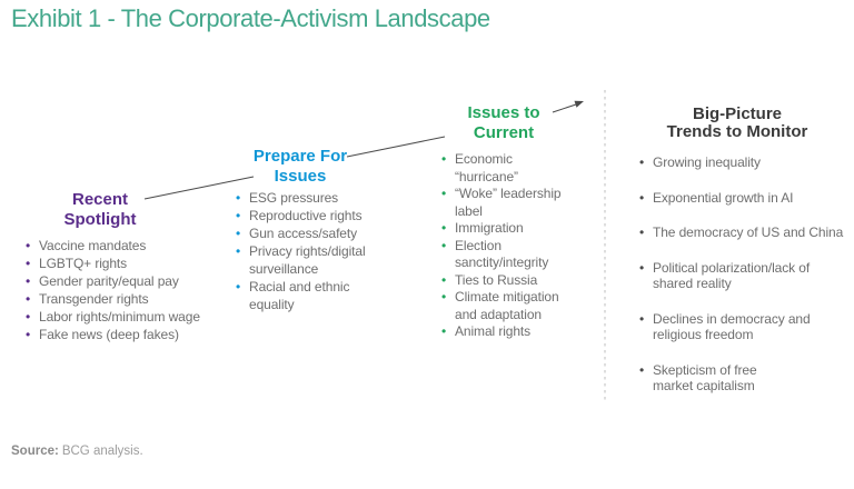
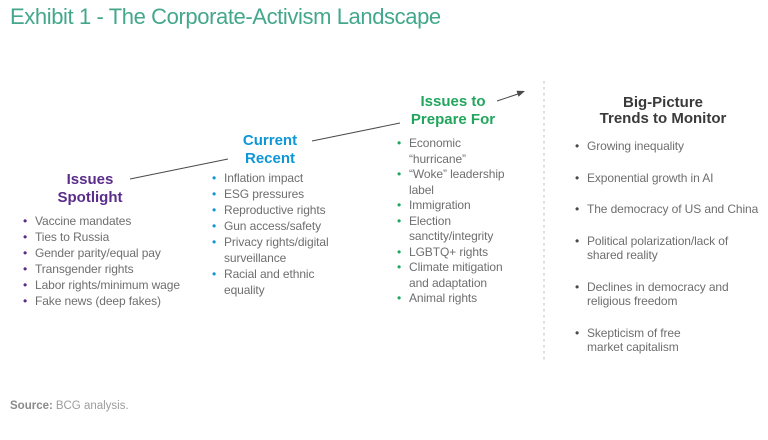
  Exhibit 1 - The Corporate-Activism Landscape
- Recent
+ Issues
  Spotlight
  Vaccine mandates
- LGBTQ+ rights
+ Ties to Russia
  Gender parity/equal pay
  Transgender rights
  Labor rights/minimum wage
  Fake news (deep fakes)
- Prepare For
+ Current
- Issues
+ Recent
+ Inflation impact
  ESG pressures
  Reproductive rights
  Gun access/safety
  Privacy rights/digital
  surveillance
  Racial and ethnic
  equality
  Issues to
- Current
+ Prepare For
  Economic
  “hurricane”
  “Woke” leadership
  label
  Immigration
  Election
  sanctity/integrity
- Ties to Russia
+ LGBTQ+ rights
  Climate mitigation
  and adaptation
  Animal rights
  Big-Picture
  Trends to Monitor
  Growing inequality
  Exponential growth in AI
  The democracy of US and China
  Political polarization/lack of
  shared reality
  Declines in democracy and
  religious freedom
  Skepticism of free
  market capitalism
  Source: BCG analysis.
